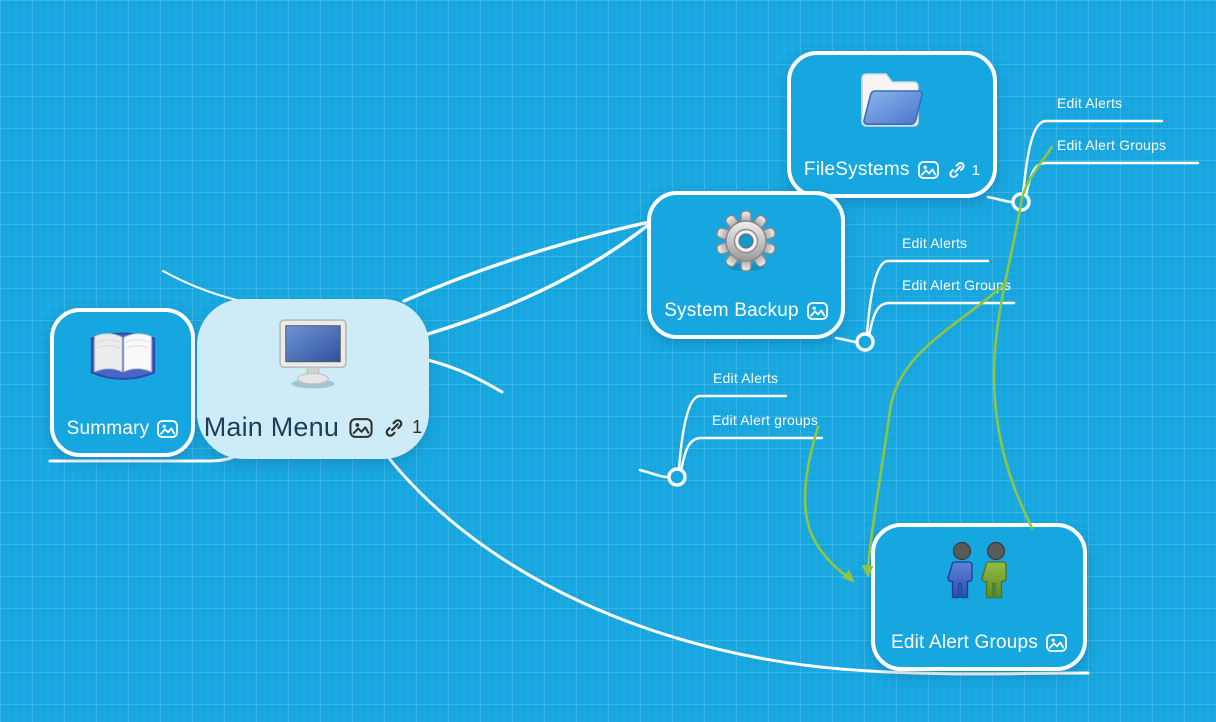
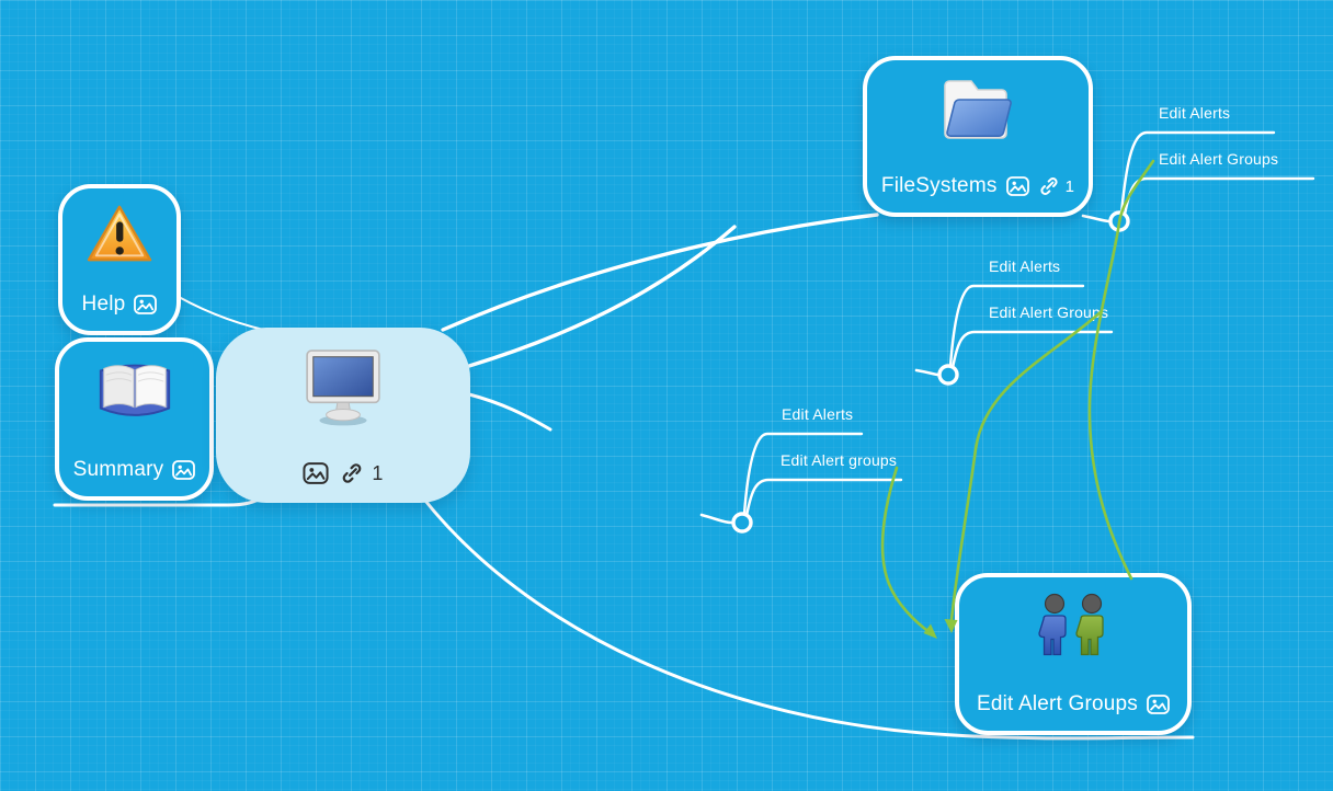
+ Help
  Summary
- Main Menu
  1
  FileSystems
  1
- System Backup
  Edit Alert Groups
  Edit Alerts
  Edit Alert Groups
  Edit Alerts
  Edit Alert Groups
  Edit Alerts
  Edit Alert groups
